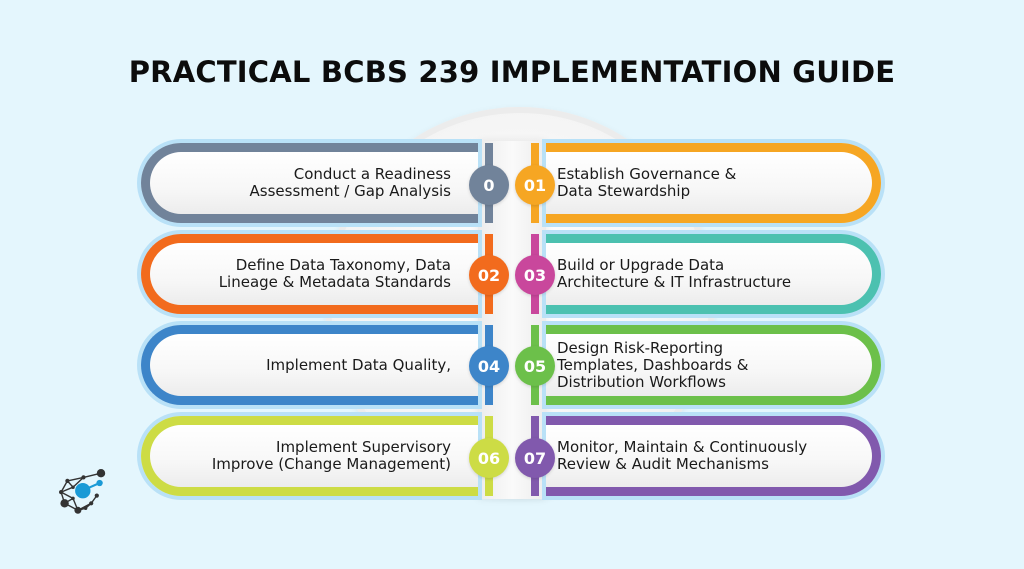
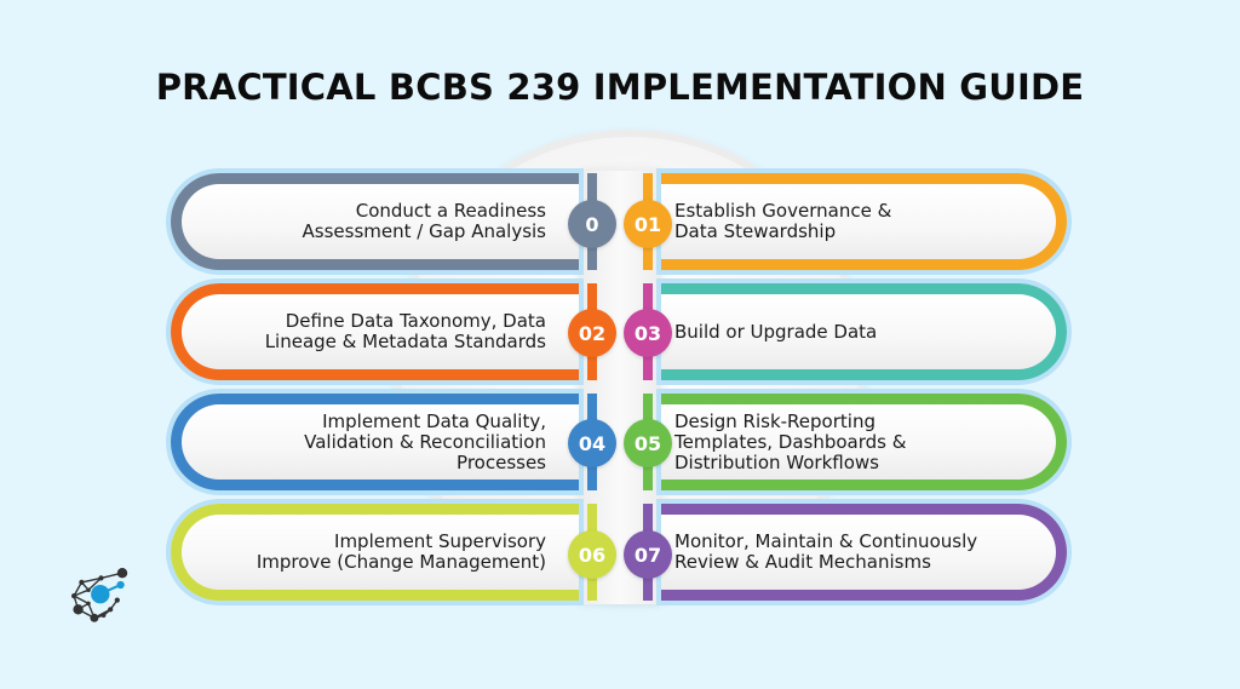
  PRACTICAL BCBS 239 IMPLEMENTATION GUIDE
  Conduct a Readiness
  Assessment / Gap Analysis
  Establish Governance &
  Data Stewardship
  Define Data Taxonomy, Data
  Lineage & Metadata Standards
  Build or Upgrade Data
- Architecture & IT Infrastructure
  Implement Data Quality,
+ Validation & Reconciliation
+ Processes
  Design Risk-Reporting
  Templates, Dashboards &
  Distribution Workflows
  Implement Supervisory
  Improve (Change Management)
  Monitor, Maintain & Continuously
  Review & Audit Mechanisms
  0
  01
  02
  03
  04
  05
  06
  07
